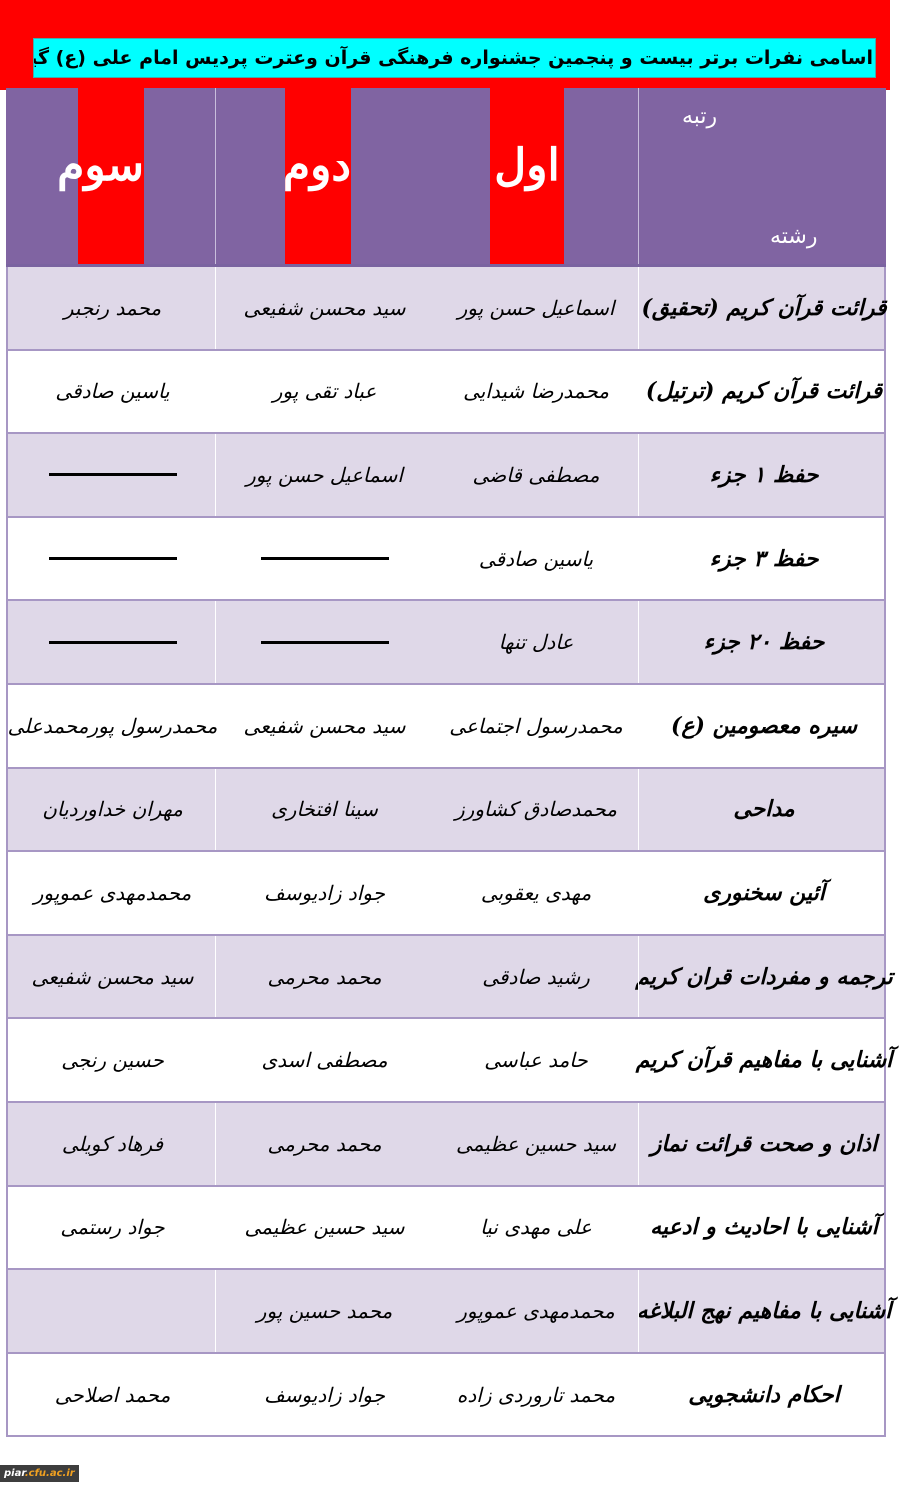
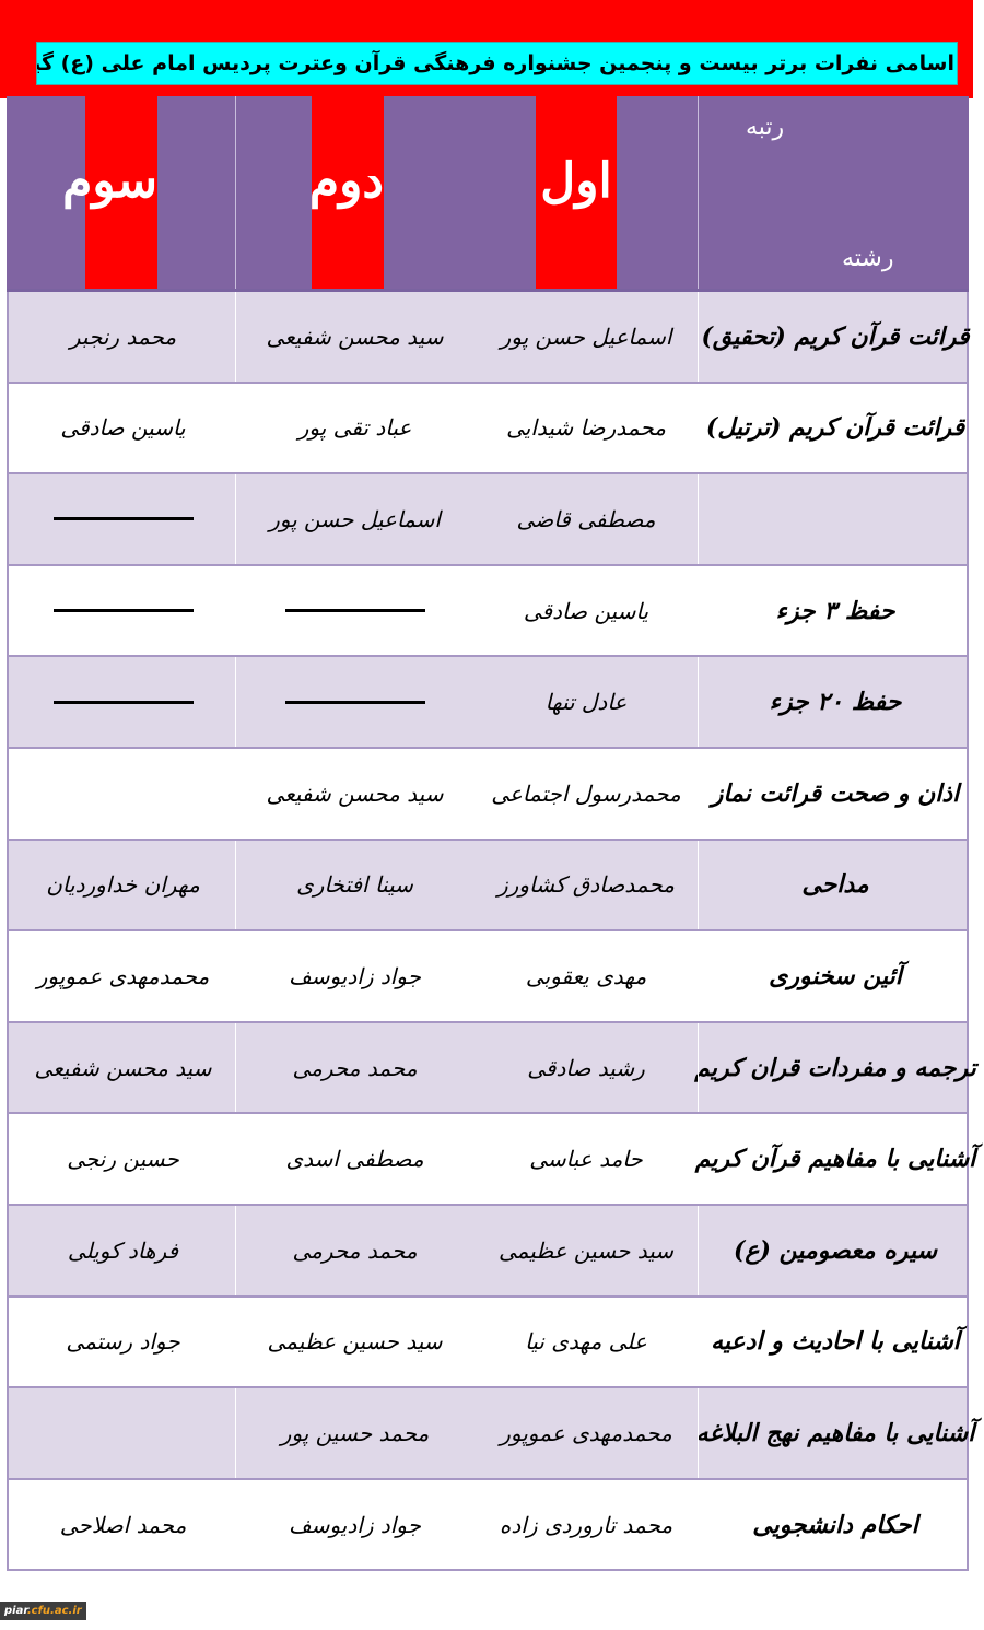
  اسامی نفرات برتر بیست و پنجمین جشنواره فرهنگی قرآن وعترت پردیس امام علی (ع) گی
  سوم
  دوم
  اول
  رتبه
  رشته
  محمد رنجبر
  سید محسن شفیعی
  اسماعیل حسن پور
  قرائت قرآن کریم (تحقیق)
  یاسین صادقی
  عباد تقی پور
  محمدرضا شیدایی
  قرائت قرآن کریم (ترتیل)
  اسماعیل حسن پور
  مصطفی قاضی
- حفظ ۱ جزء
  یاسین صادقی
  حفظ ۳ جزء
  عادل تنها
  حفظ ۲۰ جزء
- محمدرسول پورمحمدعلی
  سید محسن شفیعی
  محمدرسول اجتماعی
- سیره معصومین (ع)
+ اذان و صحت قرائت نماز
  مهران خداوردیان
  سینا افتخاری
  محمدصادق کشاورز
  مداحی
  محمدمهدی عموپور
  جواد زادیوسف
  مهدی یعقوبی
  آئین سخنوری
  سید محسن شفیعی
  محمد محرمی
  رشید صادقی
  ترجمه و مفردات قران کریم
  حسین رنجی
  مصطفی اسدی
  حامد عباسی
  آشنایی با مفاهیم قرآن کریم
  فرهاد کویلی
  محمد محرمی
  سید حسین عظیمی
- اذان و صحت قرائت نماز
+ سیره معصومین (ع)
  جواد رستمی
  سید حسین عظیمی
  علی مهدی نیا
  آشنایی با احادیث و ادعیه
  محمد حسین پور
  محمدمهدی عموپور
  آشنایی با مفاهیم نهج البلاغه
  محمد اصلاحی
  جواد زادیوسف
  محمد تاروردی زاده
  احکام دانشجویی
  piar.cfu.ac.ir
